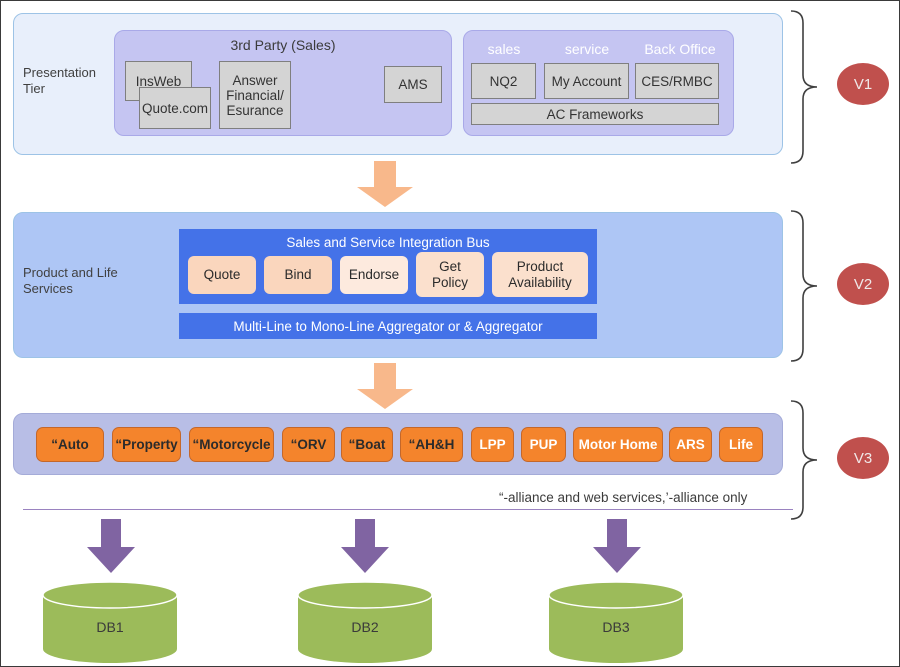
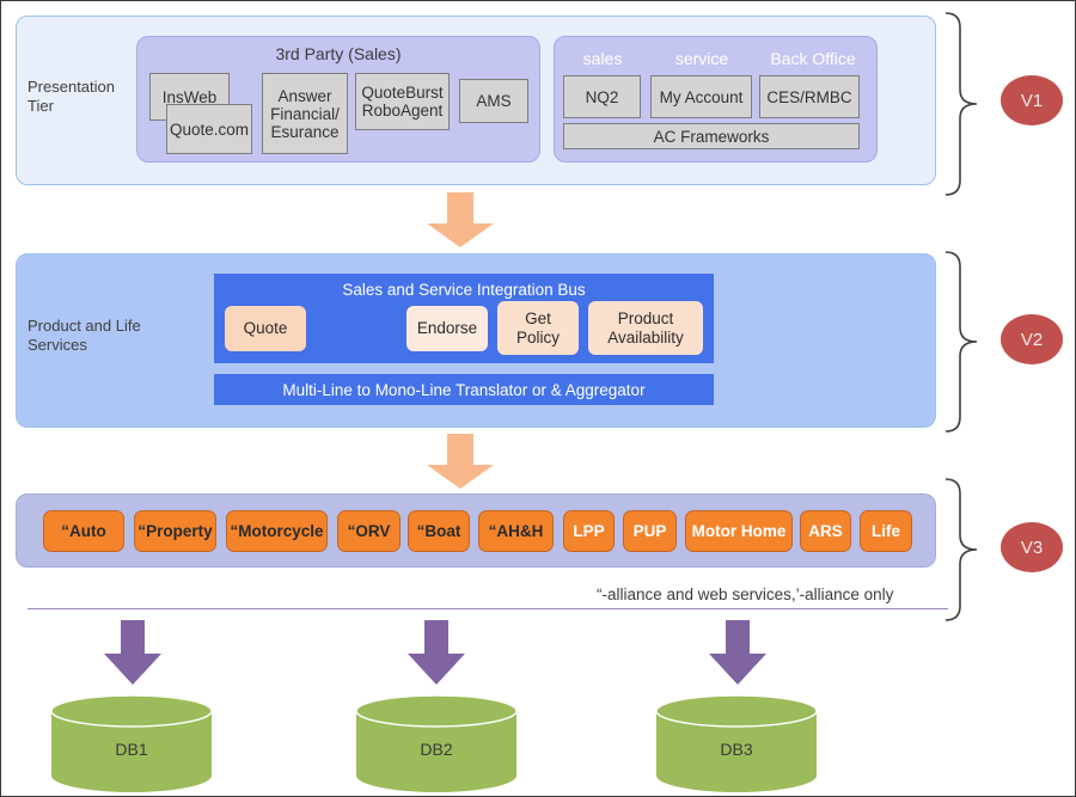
  Presentation
  Tier
  3rd Party (Sales)
  InsWeb
  Quote.com
  Answer
  Financial/
  Esurance
+ QuoteBurst
+ RoboAgent
  AMS
  sales
  service
  Back Office
  NQ2
  My Account
  CES/RMBC
  AC Frameworks
  V1
  Product and Life
  Services
  Sales and Service Integration Bus
  Quote
- Bind
  Endorse
  Get
  Policy
  Product
  Availability
- Multi-Line to Mono-Line Aggregator or & Aggregator
+ Multi-Line to Mono-Line Translator or & Aggregator
  V2
  “Auto
  “Property
  “Motorcycle
  “ORV
  “Boat
  “AH&H
  LPP
  PUP
  Motor Home
  ARS
  Life
  “-alliance and web services,’-alliance only
  V3
  DB1
  DB2
  DB3
